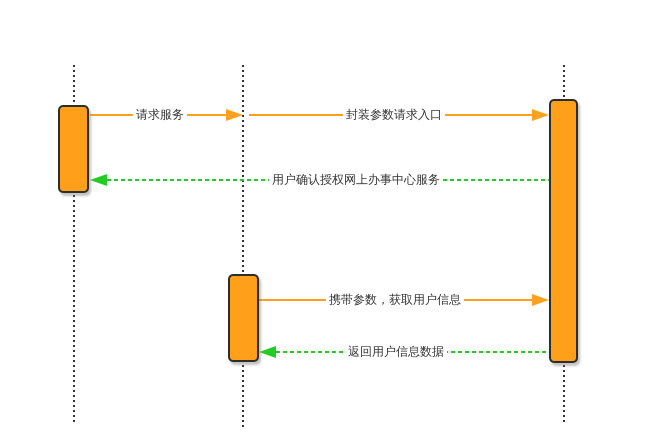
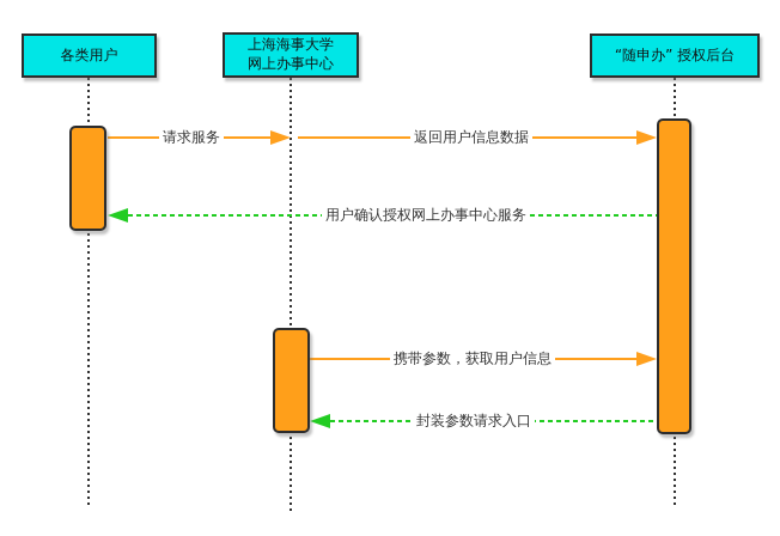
  请求服务
- 封装参数请求入口
+ 返回用户信息数据
  用户确认授权网上办事中心服务
  携带参数，获取用户信息
- 返回用户信息数据
+ 封装参数请求入口
+ 各类用户
+ 上海海事大学
+ 网上办事中心
+ “随申办” 授权后台
